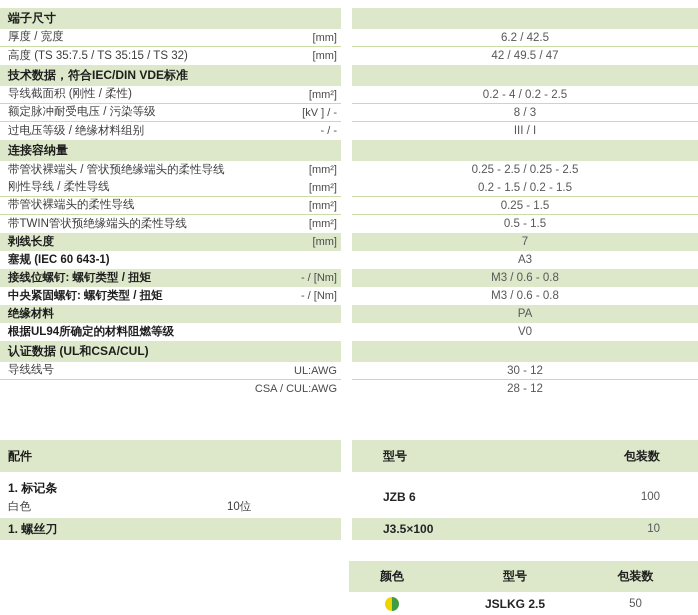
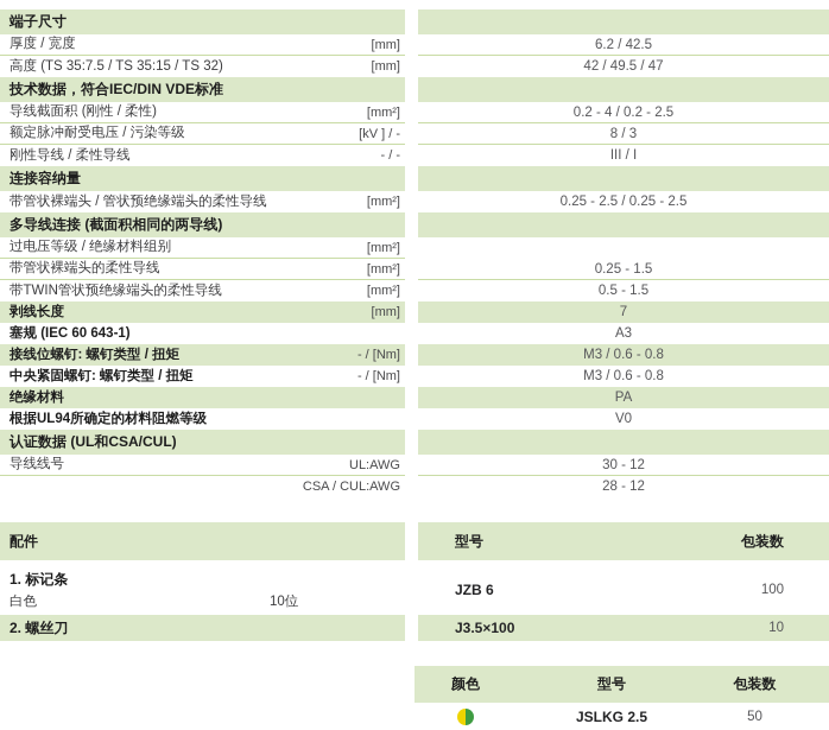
  端子尺寸
  厚度 / 宽度
  [mm]
  6.2 / 42.5
  高度 (TS 35:7.5 / TS 35:15 / TS 32)
  [mm]
  42 / 49.5 / 47
  技术数据，符合IEC/DIN VDE标准
  导线截面积 (刚性 / 柔性)
  [mm²]
  0.2 - 4 / 0.2 - 2.5
  额定脉冲耐受电压 / 污染等级
  [kV ] / -
  8 / 3
- 过电压等级 / 绝缘材料组别
+ 刚性导线 / 柔性导线
  - / -
  III / I
  连接容纳量
  带管状裸端头 / 管状预绝缘端头的柔性导线
  [mm²]
  0.25 - 2.5 / 0.25 - 2.5
+ 多导线连接 (截面积相同的两导线)
- 刚性导线 / 柔性导线
+ 过电压等级 / 绝缘材料组别
  [mm²]
- 0.2 - 1.5 / 0.2 - 1.5
  带管状裸端头的柔性导线
  [mm²]
  0.25 - 1.5
  带TWIN管状预绝缘端头的柔性导线
  [mm²]
  0.5 - 1.5
  剥线长度
  [mm]
  7
  塞规 (IEC 60 643-1)
  A3
  接线位螺钉: 螺钉类型 / 扭矩
  - / [Nm]
  M3 / 0.6 - 0.8
  中央紧固螺钉: 螺钉类型 / 扭矩
  - / [Nm]
  M3 / 0.6 - 0.8
  绝缘材料
  PA
  根据UL94所确定的材料阻燃等级
  V0
  认证数据 (UL和CSA/CUL)
  导线线号
  UL:AWG
  30 - 12
  CSA / CUL:AWG
  28 - 12
  配件
  型号
  包装数
  1. 标记条
  白色
  10位
  JZB 6
  100
- 1. 螺丝刀
+ 2. 螺丝刀
  J3.5×100
  10
  颜色
  型号
  包装数
  JSLKG 2.5
  50
